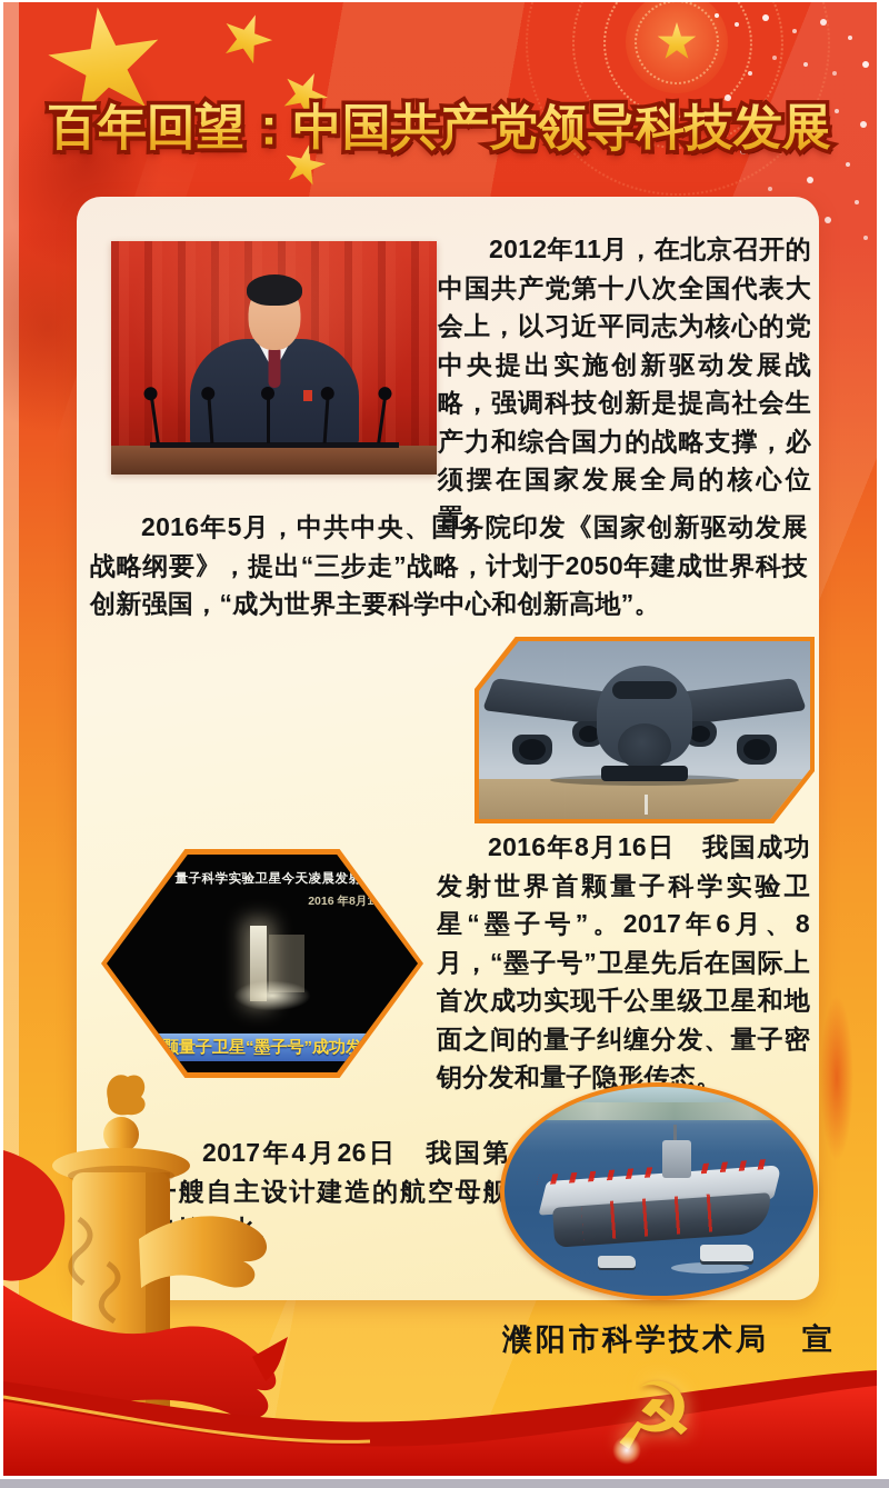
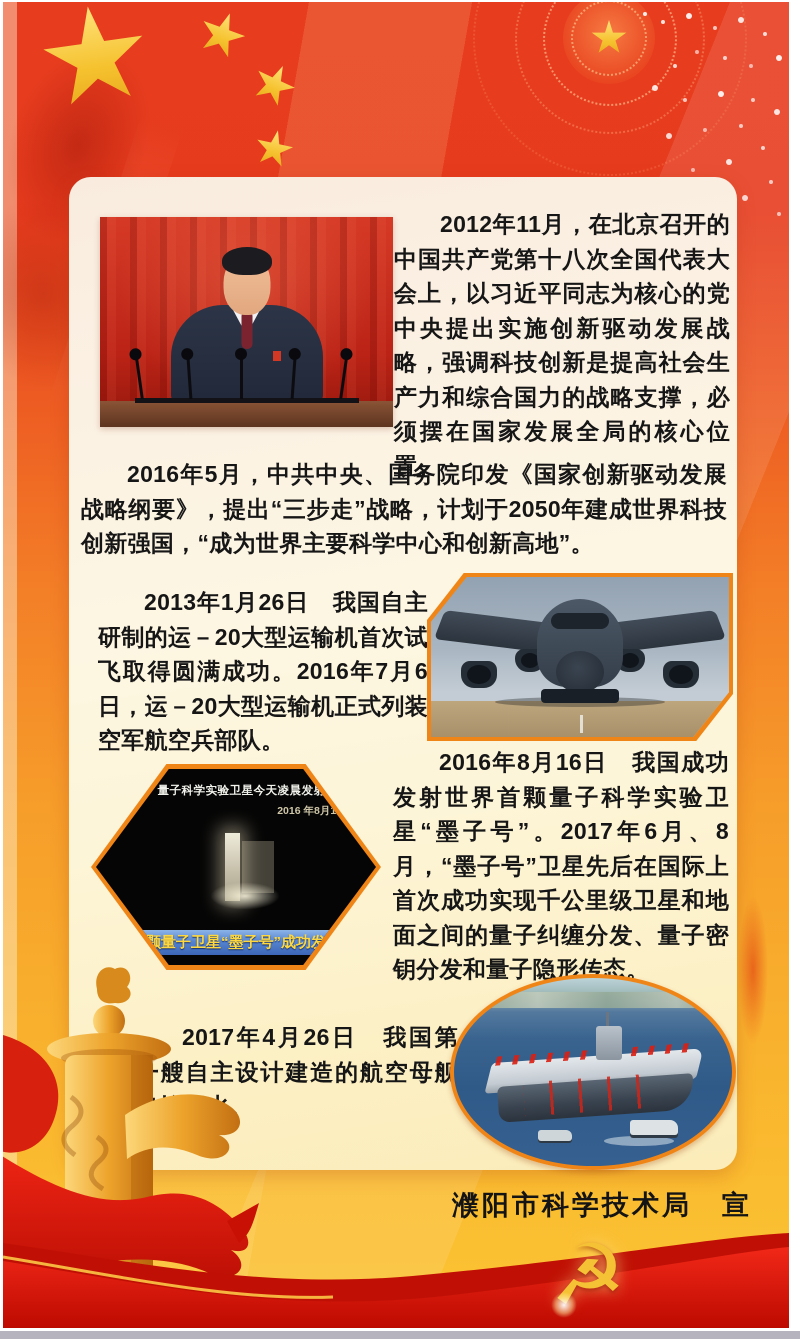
- 百年回望：中国共产党领导科技发展
  2012年11月，在北京召开的中国共产党第十八次全国代表大会上，以习近平同志为核心的党中央提出实施创新驱动发展战略，强调科技创新是提高社会生产力和综合国力的战略支撑，必须摆在国家发展全局的核心位置。
  2016年5月，中共中央、国务院印发《国家创新驱动发展战略纲要》，提出“三步走”战略，计划于2050年建成世界科技创新强国，“成为世界主要科学中心和创新高地”。
+ 2013年1月26日 我国自主研制的运－20大型运输机首次试飞取得圆满成功。2016年7月6日，运－20大型运输机正式列装空军航空兵部队。
  2016年8月16日 我国成功发射世界首颗量子科学实验卫星“墨子号”。2017年6月、8月，“墨子号”卫星先后在国际上首次成功实现千公里级卫星和地面之间的量子纠缠分发、量子密钥分发和量子隐形传态。
  2017年4月26日 我国第艘自主设计建造的航空母舰。
  量子科学实验卫星今天凌晨发
  2016 年8月1
  颗量子卫星“墨子号”成功发
  濮阳市科学技术局 宣
  ☭
